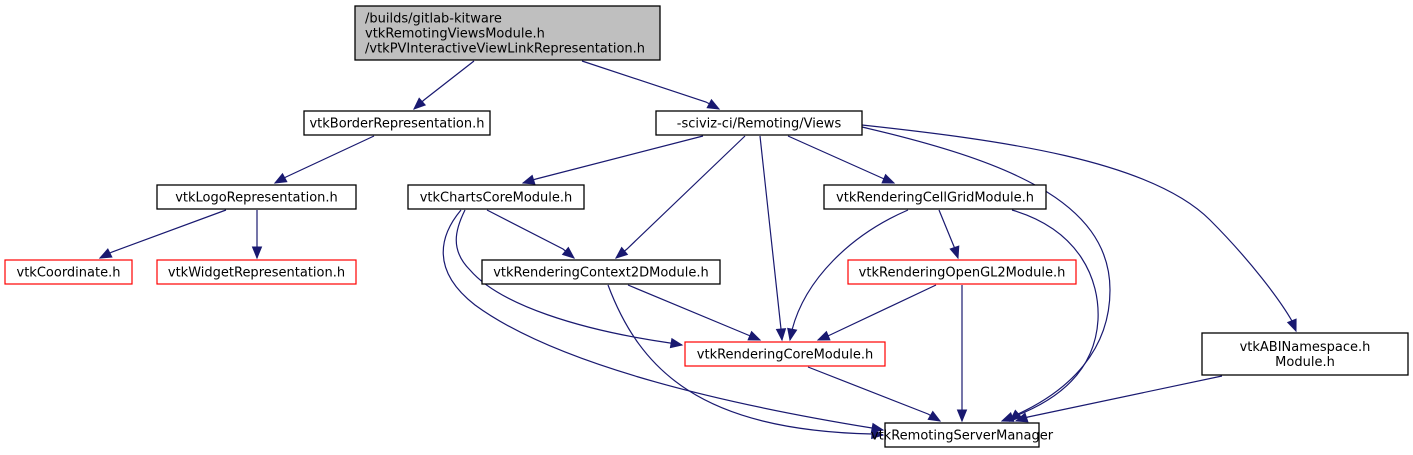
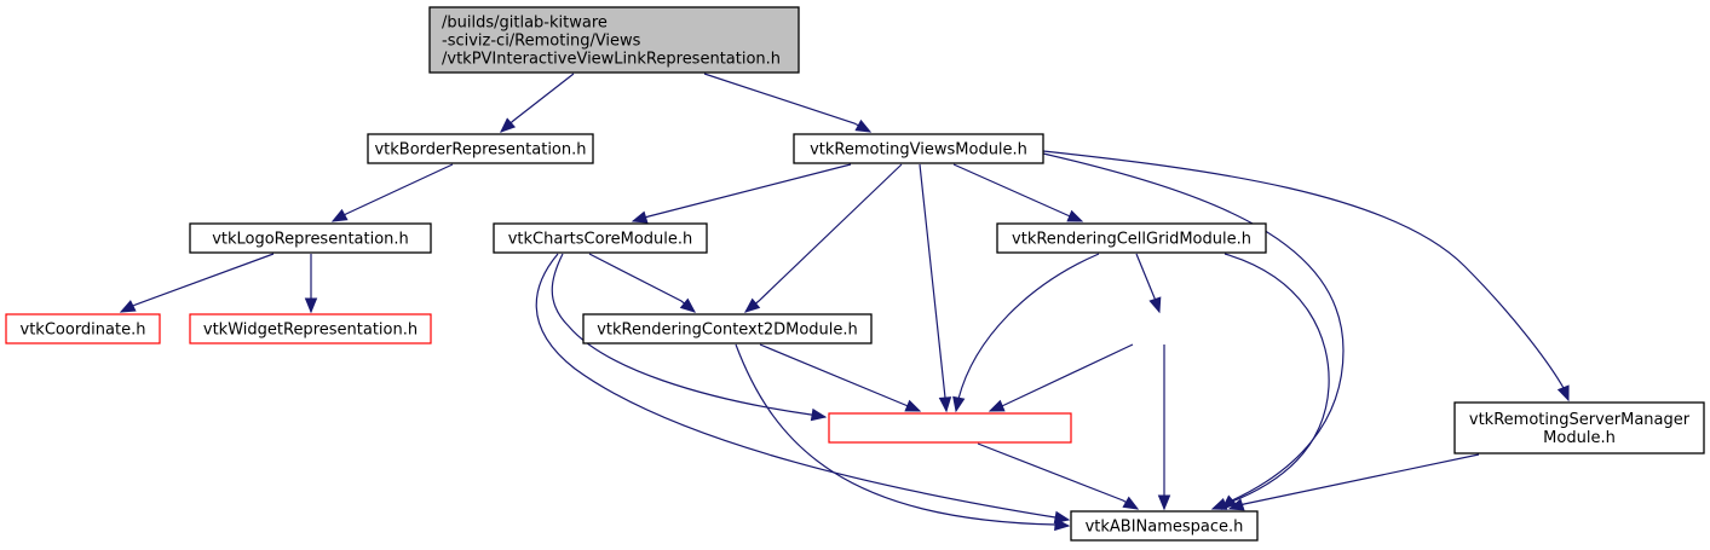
  /builds/gitlab-kitware
- vtkRemotingViewsModule.h
+ -sciviz-ci/Remoting/Views
  /vtkPVInteractiveViewLinkRepresentation.h
  vtkBorderRepresentation.h
- -sciviz-ci/Remoting/Views
+ vtkRemotingViewsModule.h
  vtkLogoRepresentation.h
  vtkCoordinate.h
  vtkWidgetRepresentation.h
  vtkChartsCoreModule.h
  vtkRenderingContext2DModule.h
  vtkRenderingCellGridModule.h
- vtkRenderingOpenGL2Module.h
- vtkRenderingCoreModule.h
- vtkABINamespace.h
+ vtkRemotingServerManager
  Module.h
- vtkRemotingServerManager
+ vtkABINamespace.h
